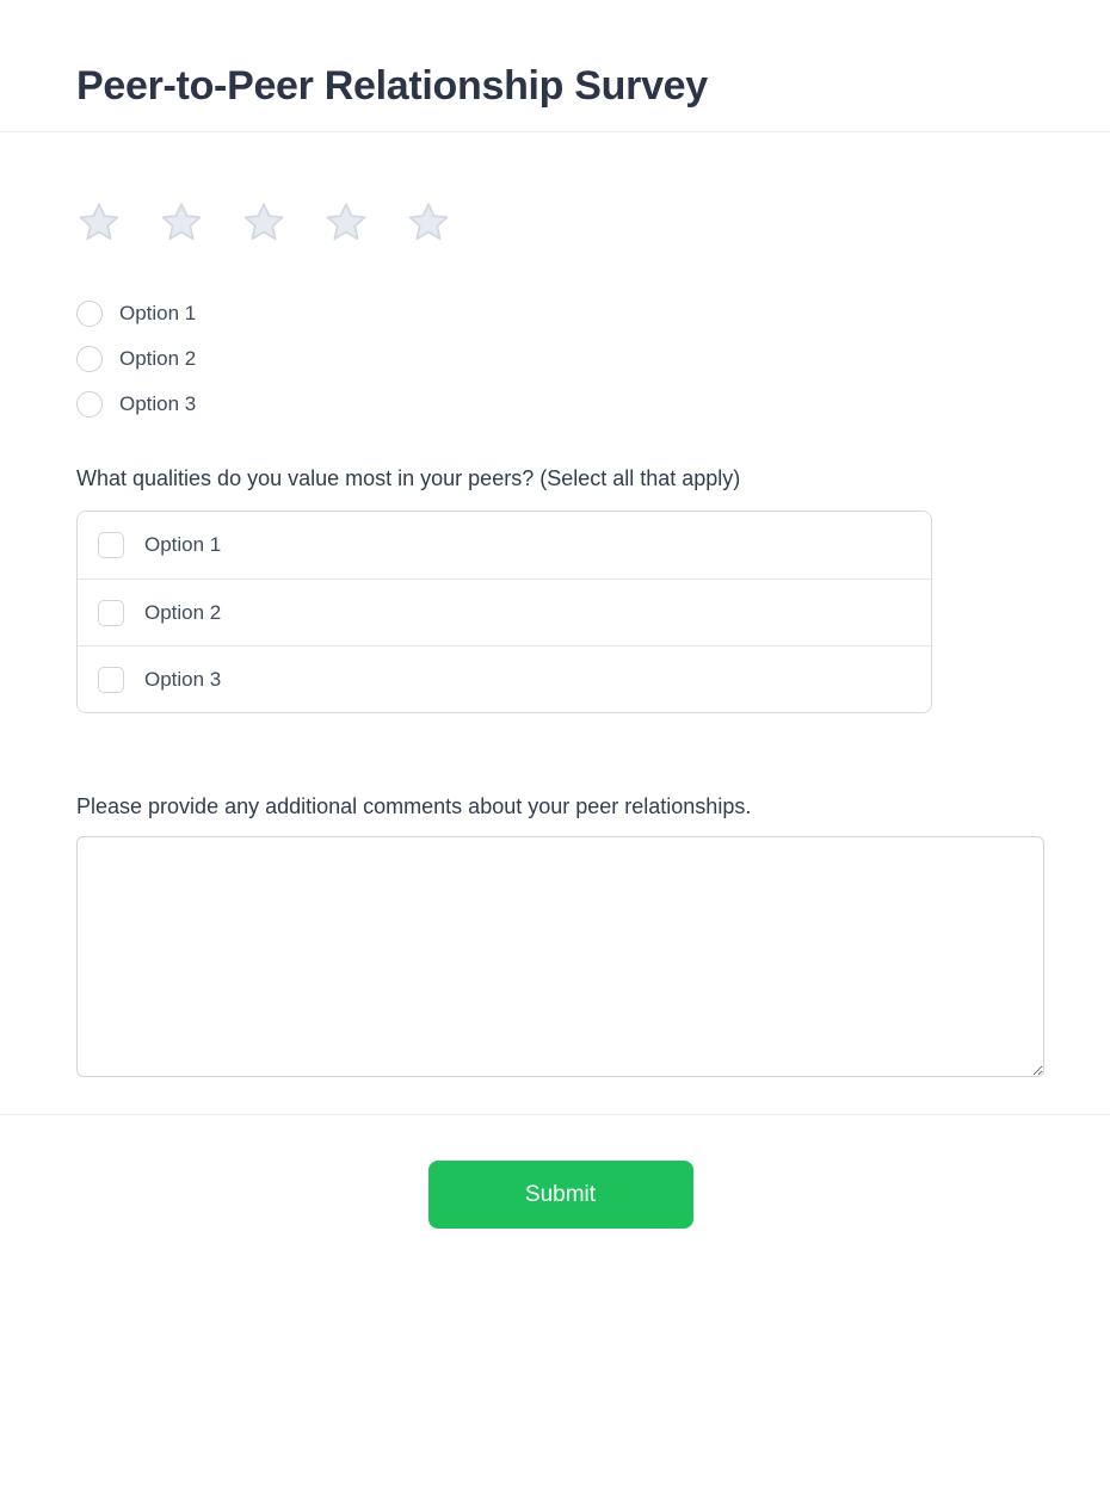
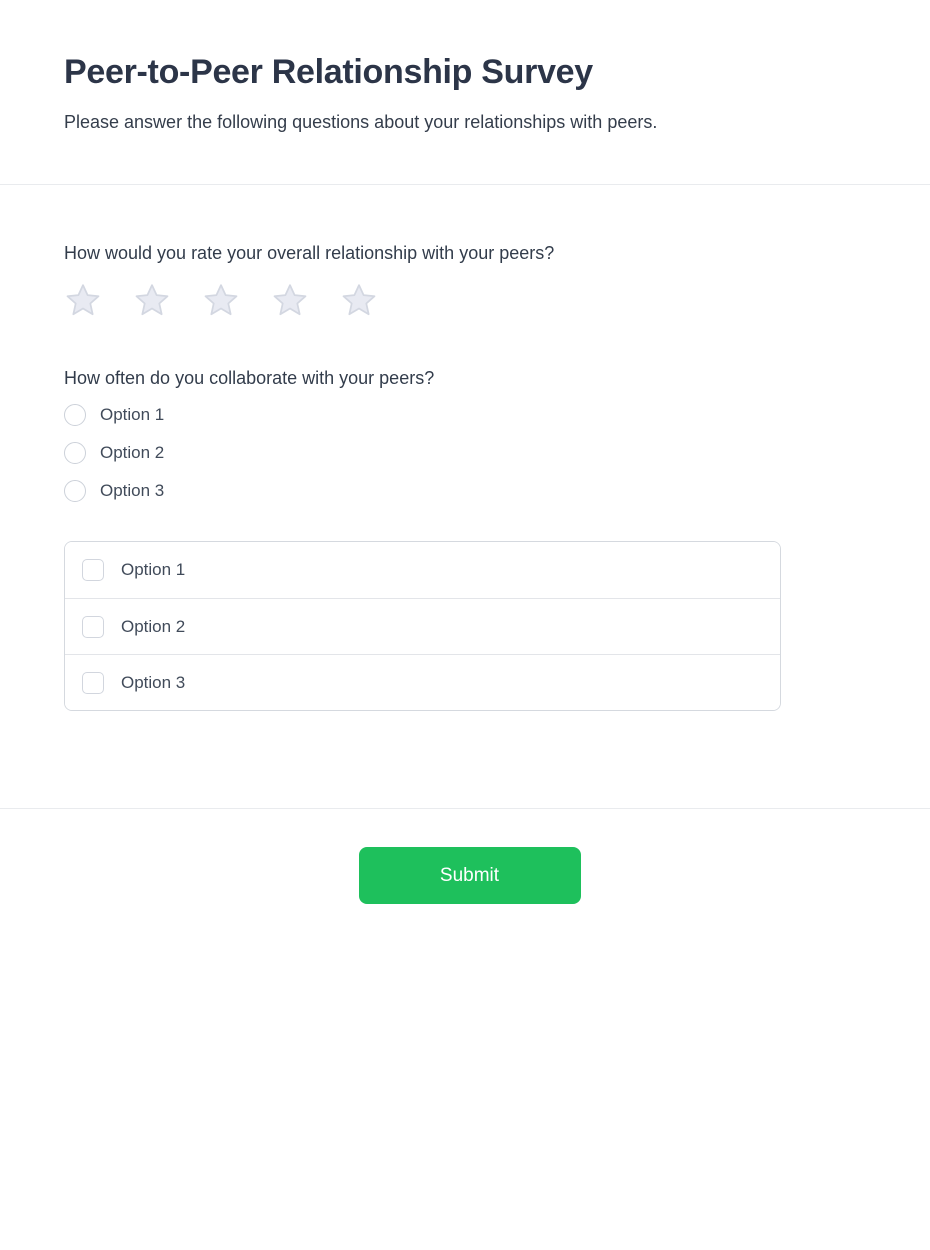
  Peer-to-Peer Relationship Survey
+ Please answer the following questions about your relationships with peers.
+ How would you rate your overall relationship with your peers?
+ How often do you collaborate with your peers?
  Option 1
  Option 2
  Option 3
- What qualities do you value most in your peers? (Select all that apply)
  Option 1
  Option 2
  Option 3
- Please provide any additional comments about your peer relationships.
  Submit
